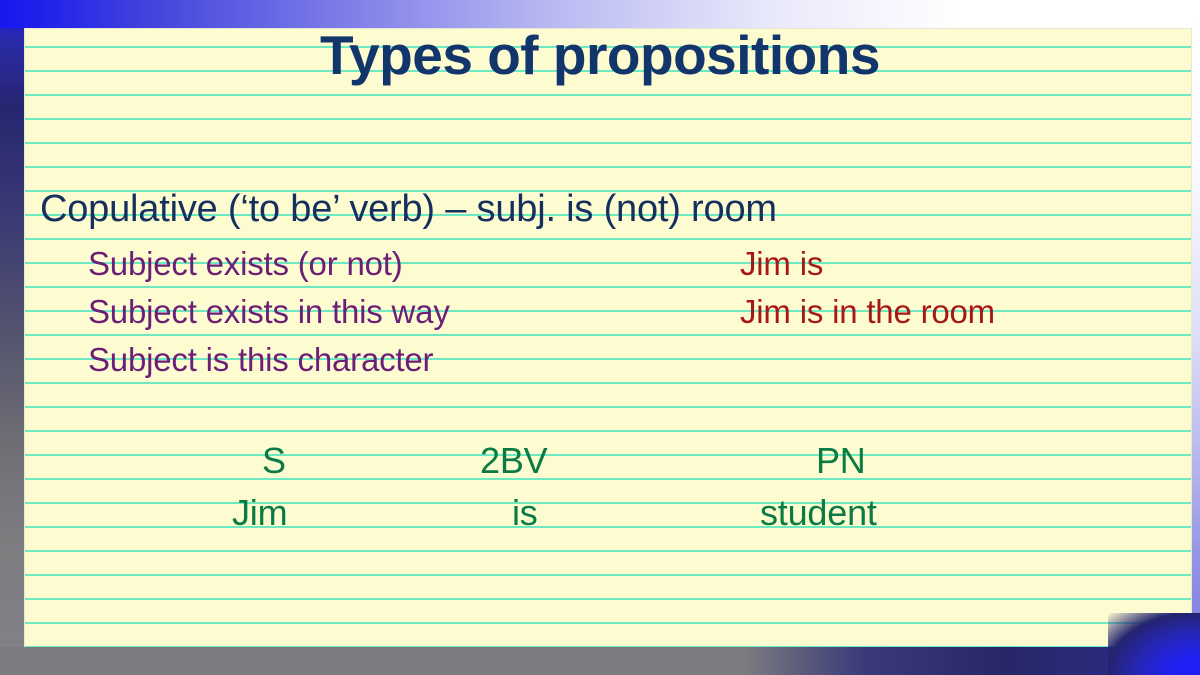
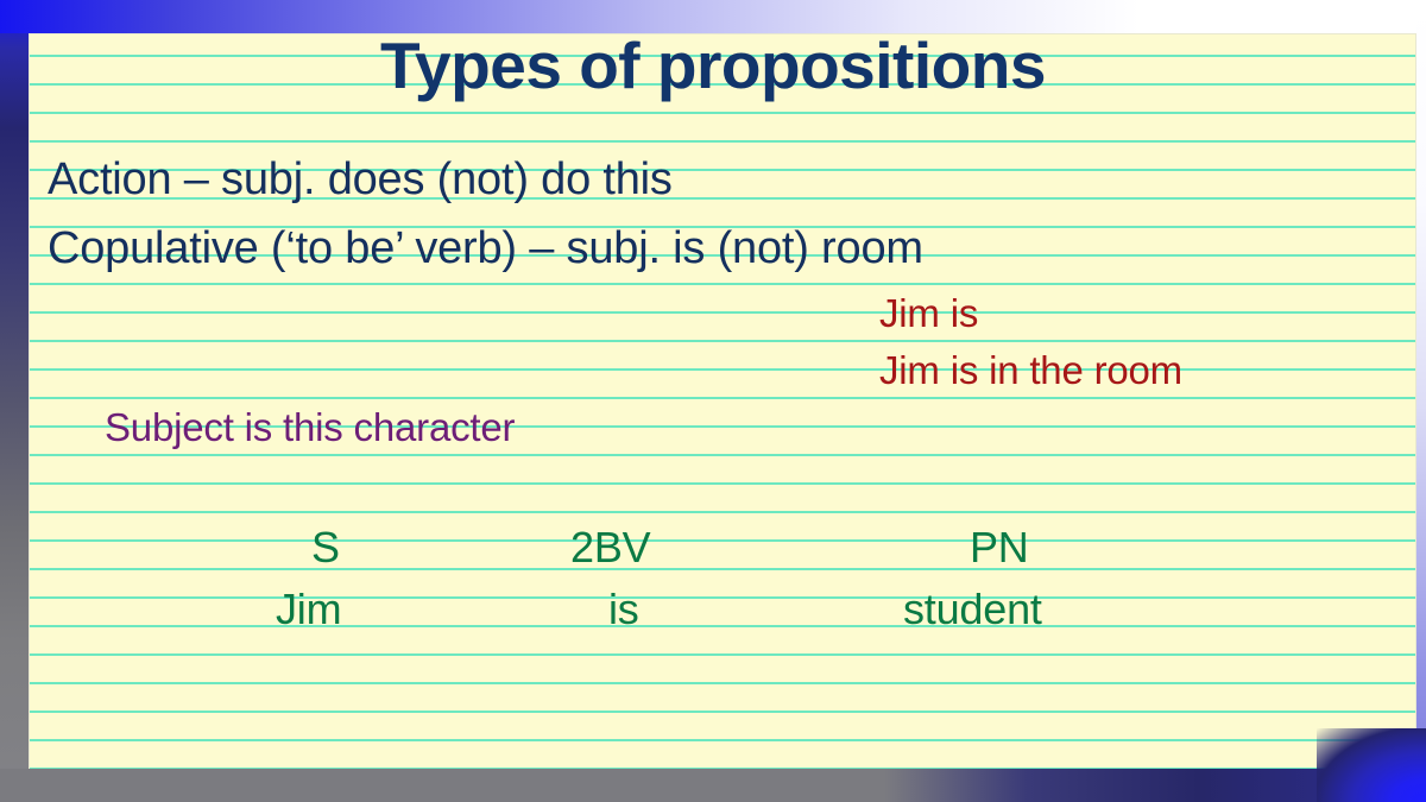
  Types of propositions
+ Action – subj. does (not) do this
  Copulative (‘to be’ verb) – subj. is (not) room
- Subject exists (or not)
  Jim is
- Subject exists in this way
  Jim is in the room
  Subject is this character
  S
  2BV
  PN
  Jim
  is
  student
